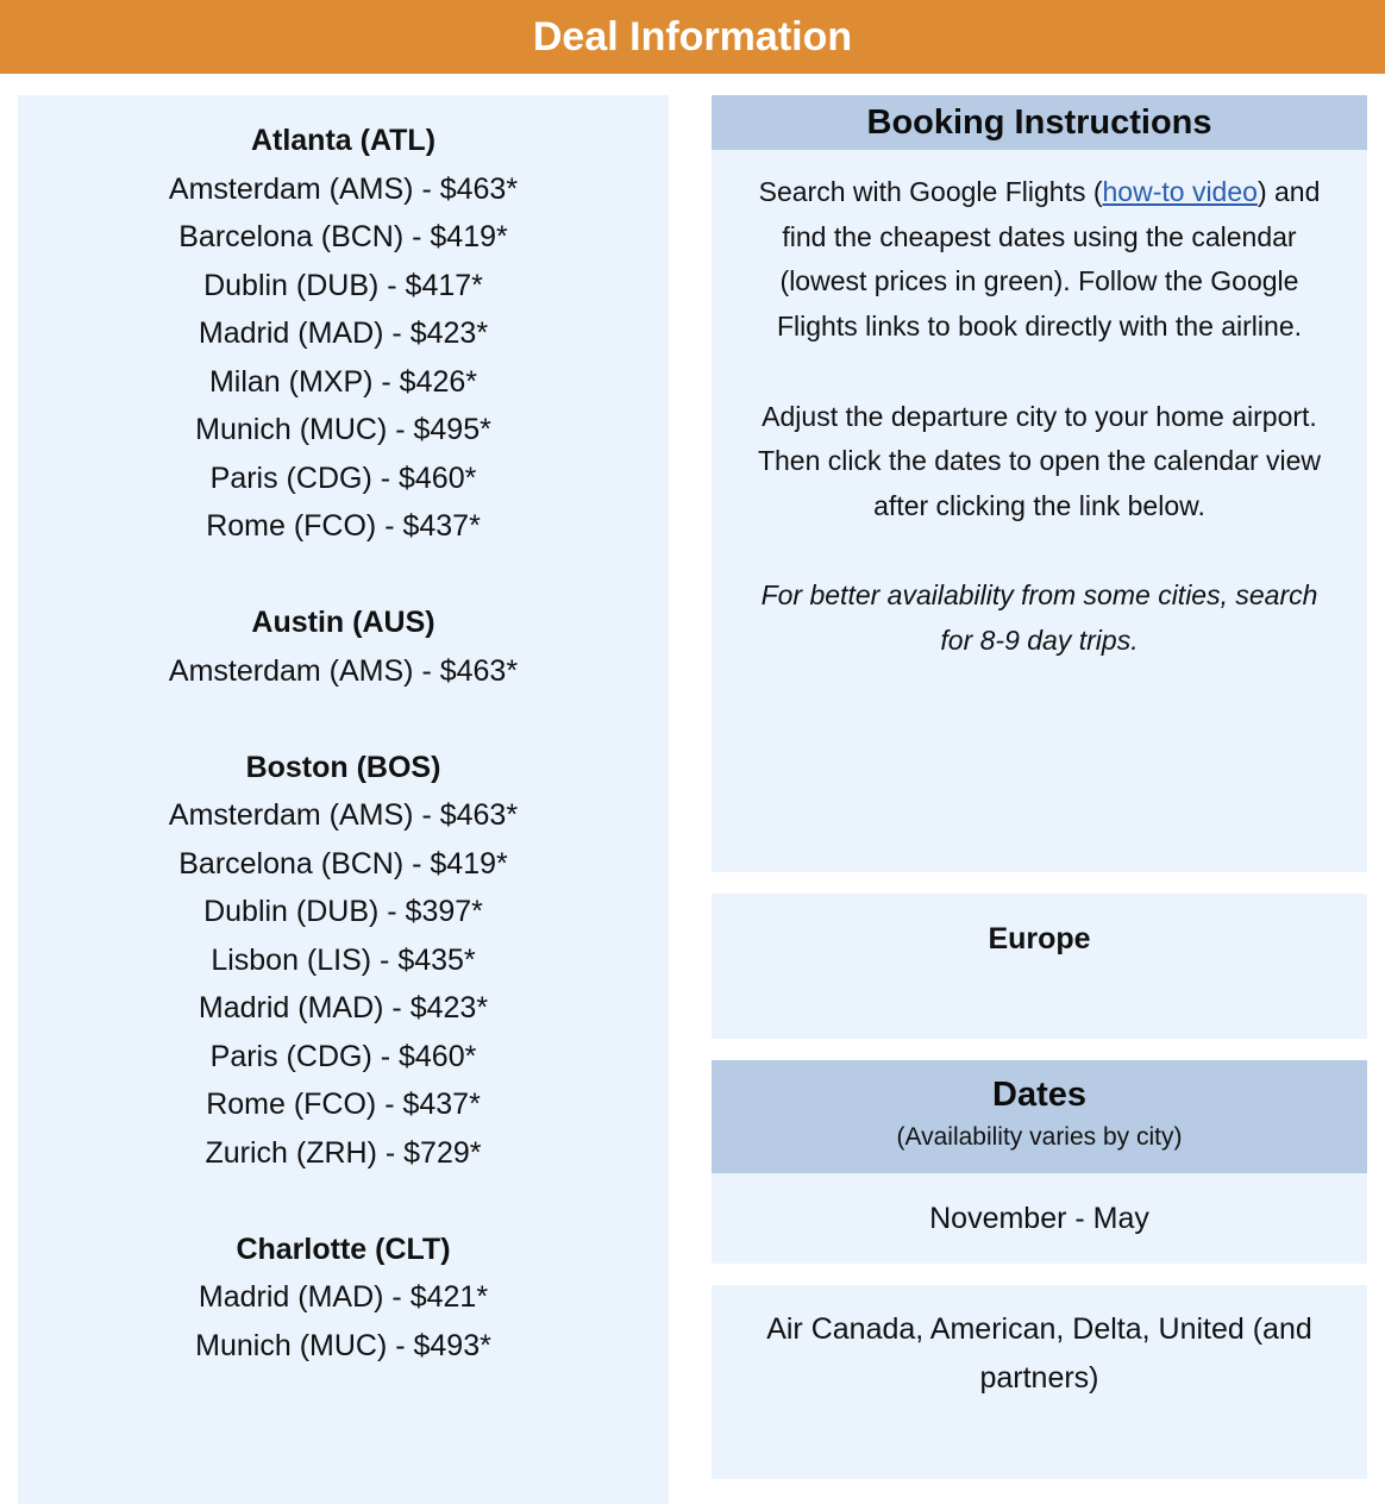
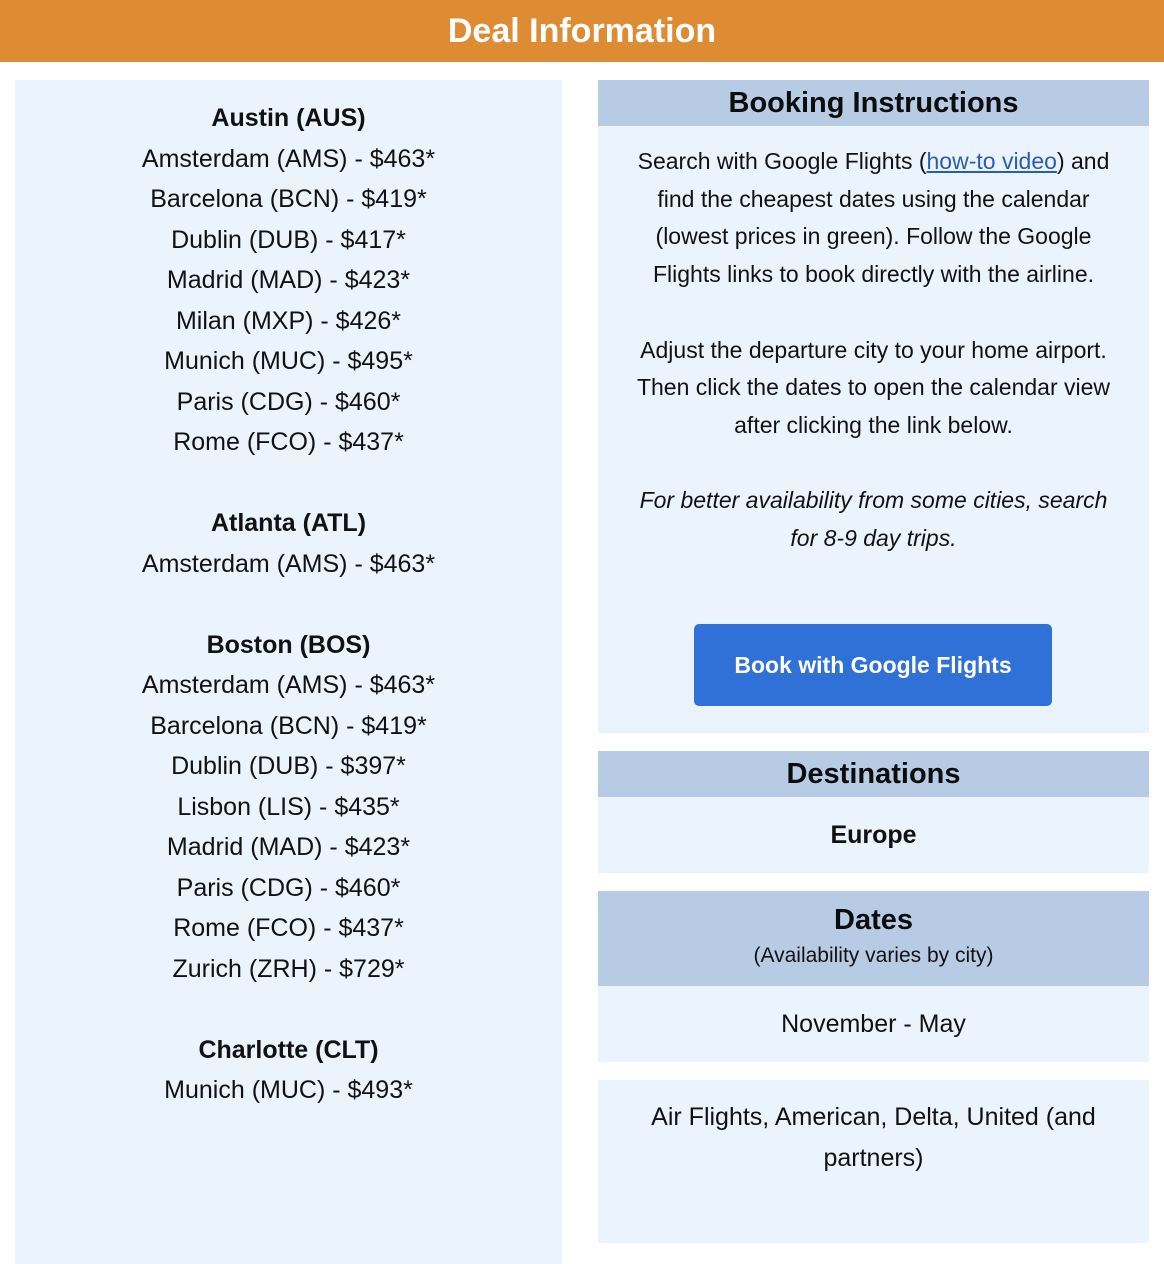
  Deal Information
- Atlanta (ATL)
+ Austin (AUS)
  Amsterdam (AMS) - $463*
  Barcelona (BCN) - $419*
  Dublin (DUB) - $417*
  Madrid (MAD) - $423*
  Milan (MXP) - $426*
  Munich (MUC) - $495*
  Paris (CDG) - $460*
  Rome (FCO) - $437*
- Austin (AUS)
+ Atlanta (ATL)
  Amsterdam (AMS) - $463*
  Boston (BOS)
  Amsterdam (AMS) - $463*
  Barcelona (BCN) - $419*
  Dublin (DUB) - $397*
  Lisbon (LIS) - $435*
  Madrid (MAD) - $423*
  Paris (CDG) - $460*
  Rome (FCO) - $437*
  Zurich (ZRH) - $729*
  Charlotte (CLT)
- Madrid (MAD) - $421*
  Munich (MUC) - $493*
  Booking Instructions
  Search with Google Flights (how-to video) and find the cheapest dates using the calendar (lowest prices in green). Follow the Google Flights links to book directly with the airline.
  Adjust the departure city to your home airport. Then click the dates to open the calendar view after clicking the link below.
  For better availability from some cities, search for 8-9 day trips.
+ Book with Google Flights
+ Destinations
  Europe
  Dates
  (Availability varies by city)
  November - May
- Air Canada, American, Delta, United (and partners)
+ Air Flights, American, Delta, United (and partners)
